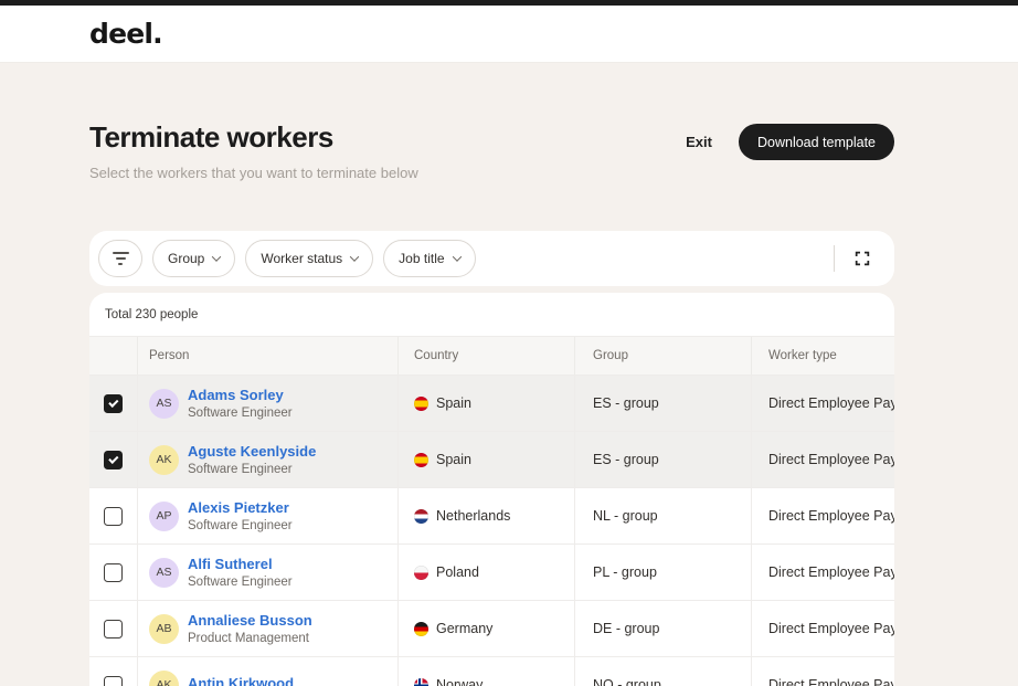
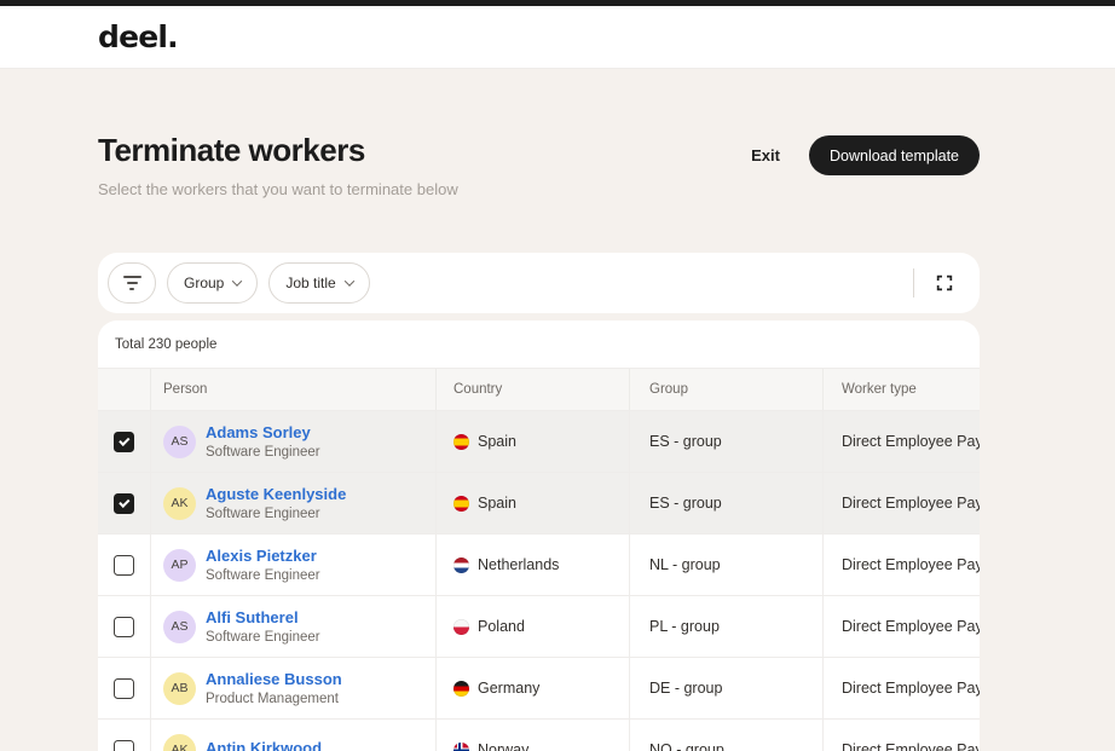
  deel.
  Terminate workers
  Select the workers that you want to terminate below
  Exit
  Download template
  Group
- Worker status
  Job title
  Total 230 people
  Person
  Country
  Group
  Worker type
  AS
  Adams Sorley
  Software Engineer
  Spain
  ES - group
  Direct Employee Pay
  AK
  Aguste Keenlyside
  Software Engineer
  Spain
  ES - group
  Direct Employee Pay
  AP
  Alexis Pietzker
  Software Engineer
  Netherlands
  NL - group
  Direct Employee Pay
  AS
  Alfi Sutherel
  Software Engineer
  Poland
  PL - group
  Direct Employee Pay
  AB
  Annaliese Busson
  Product Management
  Germany
  DE - group
  Direct Employee Pay
  AK
  Antin Kirkwood
  Norway
  NO - group
  Direct Employee Pay
